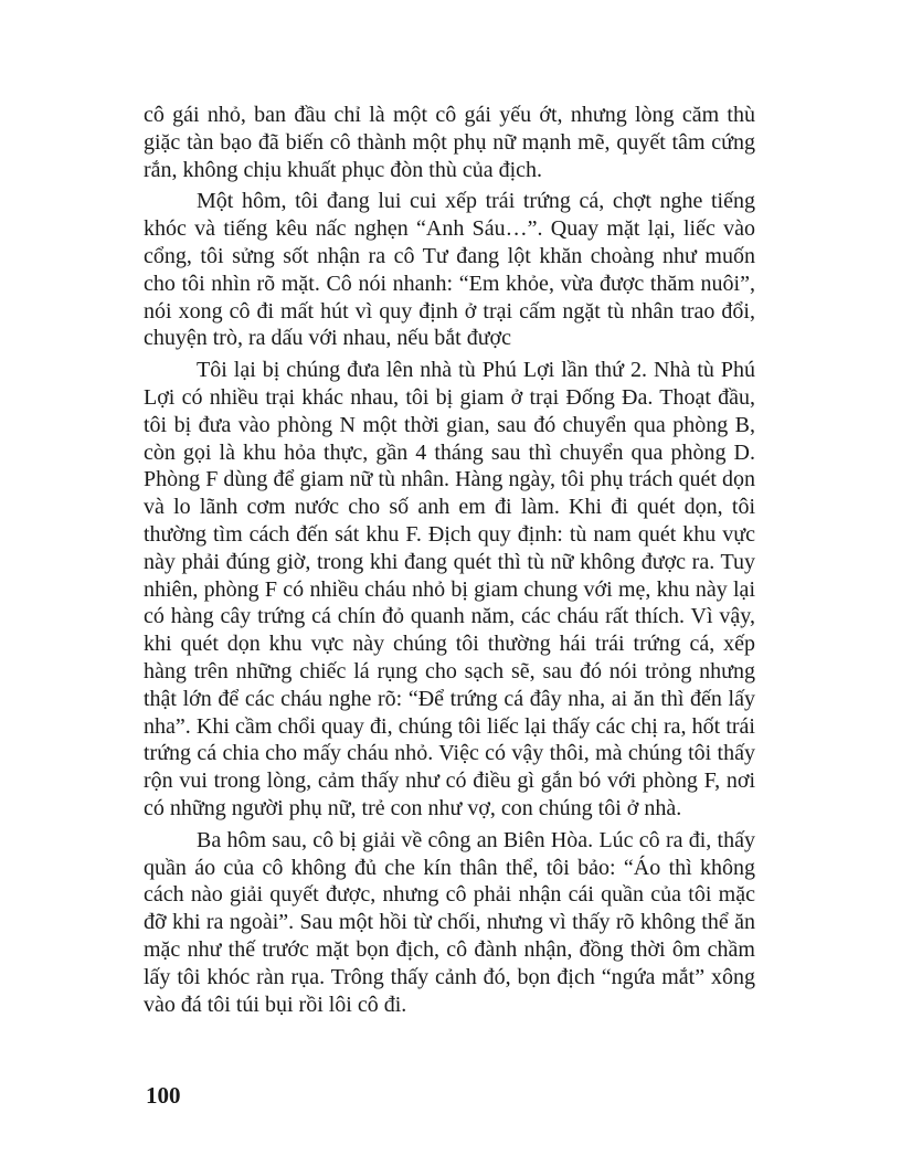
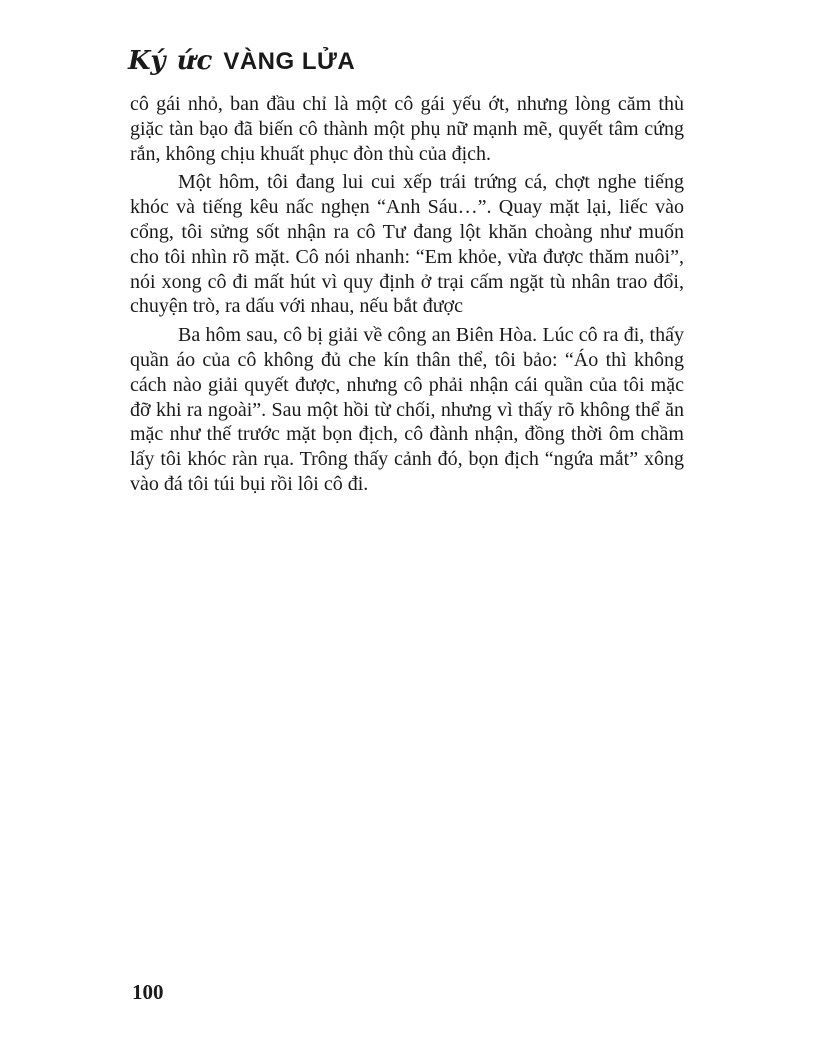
+ Ký ức VÀNG LỬA
  cô gái nhỏ, ban đầu chỉ là một cô gái yếu ớt, nhưng lòng căm thù giặc tàn bạo đã biến cô thành một phụ nữ mạnh mẽ, quyết tâm cứng rắn, không chịu khuất phục đòn thù của địch.
  Một hôm, tôi đang lui cui xếp trái trứng cá, chợt nghe tiếng khóc và tiếng kêu nấc nghẹn “Anh Sáu…”. Quay mặt lại, liếc vào cổng, tôi sửng sốt nhận ra cô Tư đang lột khăn choàng như muốn cho tôi nhìn rõ mặt. Cô nói nhanh: “Em khỏe, vừa được thăm nuôi”, nói xong cô đi mất hút vì quy định ở trại cấm ngặt tù nhân trao đổi, chuyện trò, ra dấu với nhau, nếu bắt được
- Tôi lại bị chúng đưa lên nhà tù Phú Lợi lần thứ 2. Nhà tù Phú Lợi có nhiều trại khác nhau, tôi bị giam ở trại Đống Đa. Thoạt đầu, tôi bị đưa vào phòng N một thời gian, sau đó chuyển qua phòng B, còn gọi là khu hỏa thực, gần 4 tháng sau thì chuyển qua phòng D. Phòng F dùng để giam nữ tù nhân. Hàng ngày, tôi phụ trách quét dọn và lo lãnh cơm nước cho số anh em đi làm. Khi đi quét dọn, tôi thường tìm cách đến sát khu F. Địch quy định: tù nam quét khu vực này phải đúng giờ, trong khi đang quét thì tù nữ không được ra. Tuy nhiên, phòng F có nhiều cháu nhỏ bị giam chung với mẹ, khu này lại có hàng cây trứng cá chín đỏ quanh năm, các cháu rất thích. Vì vậy, khi quét dọn khu vực này chúng tôi thường hái trái trứng cá, xếp hàng trên những chiếc lá rụng cho sạch sẽ, sau đó nói trỏng nhưng thật lớn để các cháu nghe rõ: “Để trứng cá đây nha, ai ăn thì đến lấy nha”. Khi cầm chổi quay đi, chúng tôi liếc lại thấy các chị ra, hốt trái trứng cá chia cho mấy cháu nhỏ. Việc có vậy thôi, mà chúng tôi thấy rộn vui trong lòng, cảm thấy như có điều gì gắn bó với phòng F, nơi có những người phụ nữ, trẻ con như vợ, con chúng tôi ở nhà.
  Ba hôm sau, cô bị giải về công an Biên Hòa. Lúc cô ra đi, thấy quần áo của cô không đủ che kín thân thể, tôi bảo: “Áo thì không cách nào giải quyết được, nhưng cô phải nhận cái quần của tôi mặc đỡ khi ra ngoài”. Sau một hồi từ chối, nhưng vì thấy rõ không thể ăn mặc như thế trước mặt bọn địch, cô đành nhận, đồng thời ôm chầm lấy tôi khóc ràn rụa. Trông thấy cảnh đó, bọn địch “ngứa mắt” xông vào đá tôi túi bụi rồi lôi cô đi.
  100
